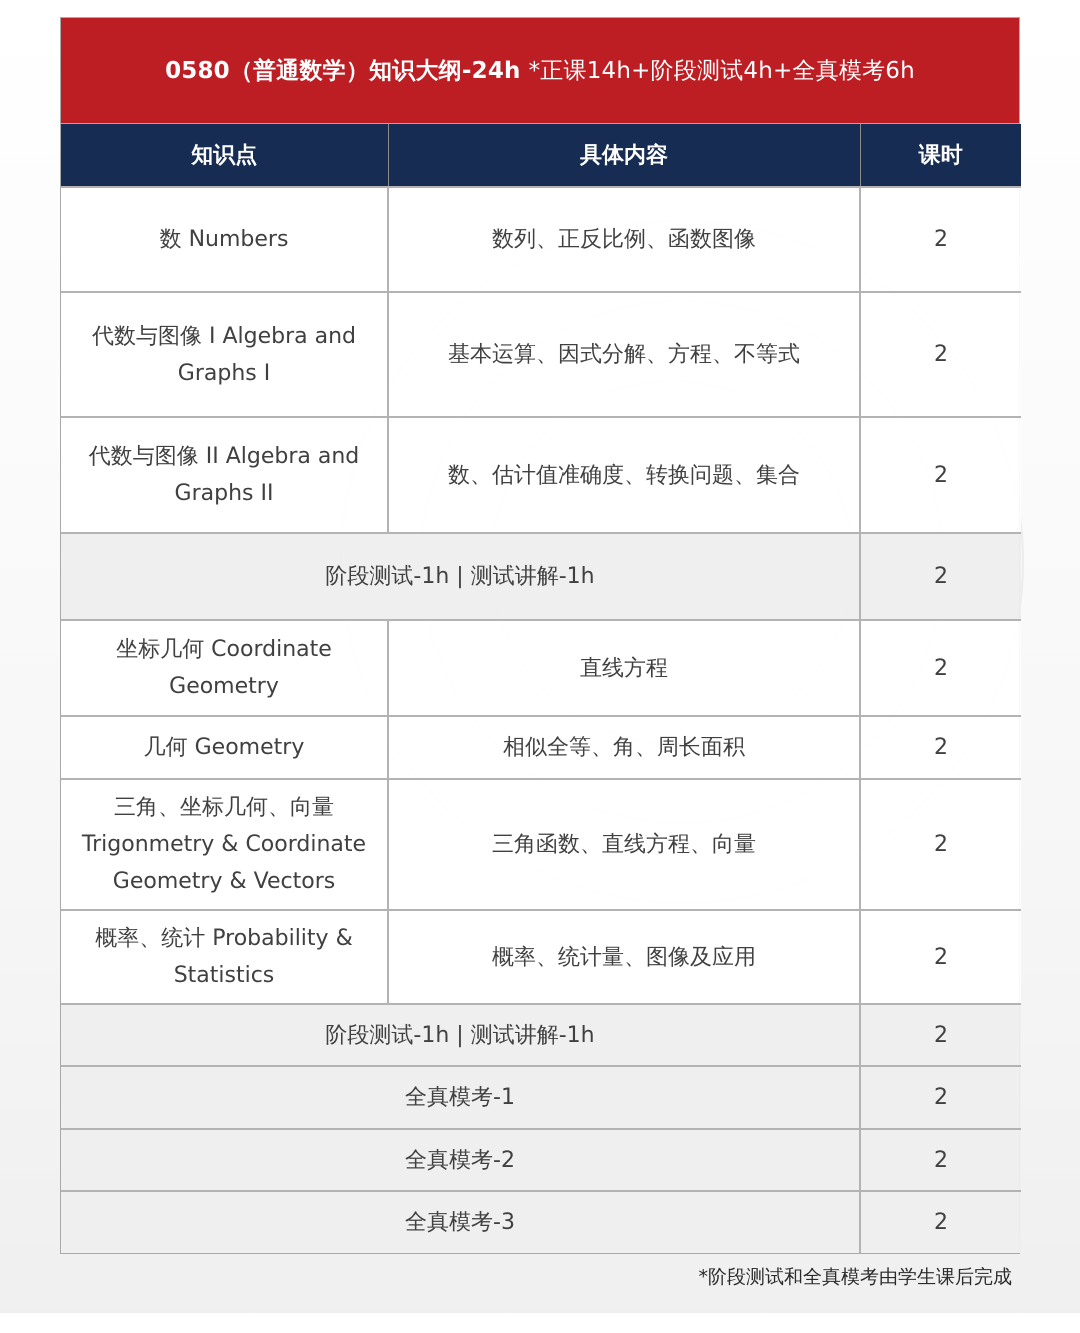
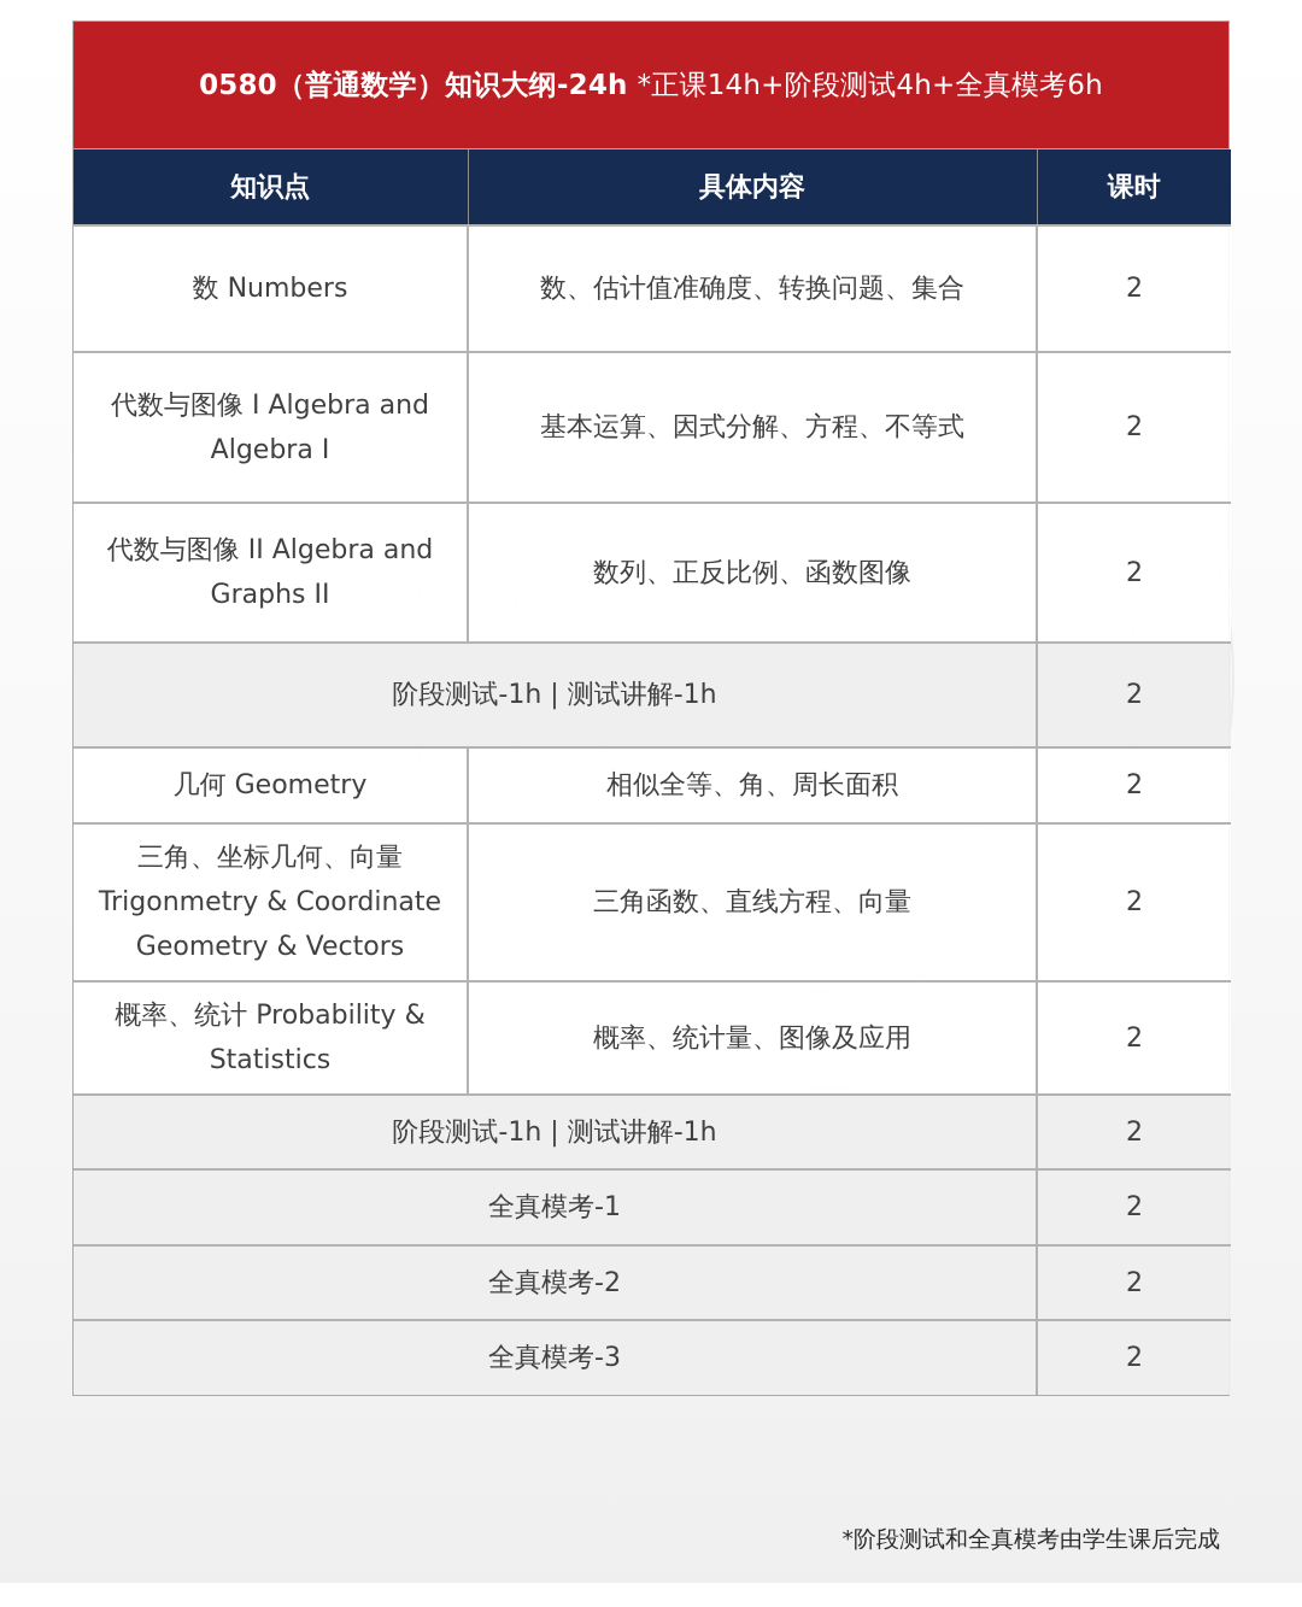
  0580（普通数学）知识大纲-24h
  *正课14h+阶段测试4h+全真模考6h
  知识点	具体内容	课时
- 数 Numbers	数列、正反比例、函数图像	2
+ 数 Numbers	数、估计值准确度、转换问题、集合	2
- 代数与图像 I Algebra and Graphs I	基本运算、因式分解、方程、不等式	2
+ 代数与图像 I Algebra and Algebra I	基本运算、因式分解、方程、不等式	2
- 代数与图像 II Algebra and Graphs II	数、估计值准确度、转换问题、集合	2
+ 代数与图像 II Algebra and Graphs II	数列、正反比例、函数图像	2
  阶段测试-1h | 测试讲解-1h	2
- 坐标几何 Coordinate Geometry	直线方程	2
  几何 Geometry	相似全等、角、周长面积	2
  三角、坐标几何、向量 Trigonmetry & Coordinate Geometry & Vectors	三角函数、直线方程、向量	2
  概率、统计 Probability & Statistics	概率、统计量、图像及应用	2
  阶段测试-1h | 测试讲解-1h	2
  全真模考-1	2
  全真模考-2	2
  全真模考-3	2
  *阶段测试和全真模考由学生课后完成
